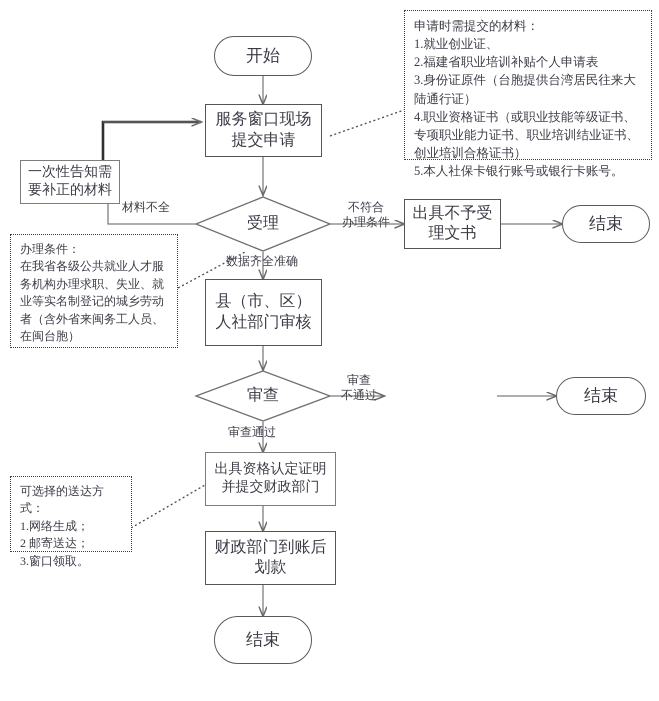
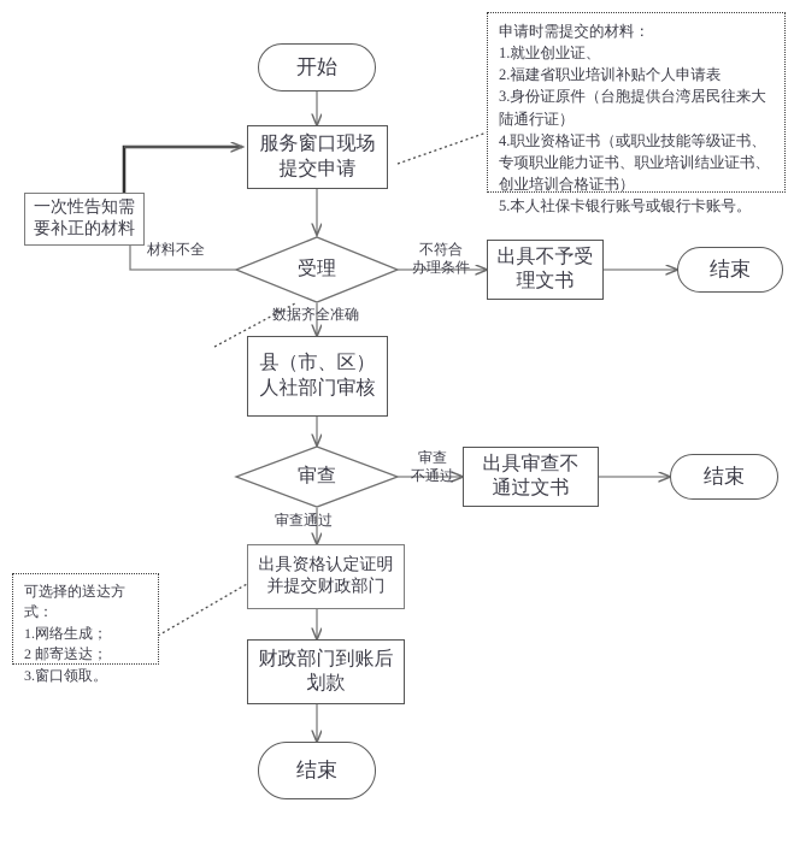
  开始
  服务窗口现场
  提交申请
  一次性告知需
  要补正的材料
  受理
  出具不予受
  理文书
  结束
  县（市、区）
  人社部门审核
  审查
+ 出具审查不
+ 通过文书
  结束
  出具资格认定证明
  并提交财政部门
  财政部门到账后
  划款
  结束
  材料不全
  不符合
  办理条件
  数据齐全准确
  审查
  不通过
  审查通过
  申请时需提交的材料：
  1.就业创业证、
  2.福建省职业培训补贴个人申请表
  3.身份证原件（台胞提供台湾居民往来大陆通行证）
  4.职业资格证书（或职业技能等级证书、专项职业能力证书、职业培训结业证书、创业培训合格证书）
  5.本人社保卡银行账号或银行卡账号。
- 办理条件：
- 在我省各级公共就业人才服务机构办理求职、失业、就业等实名制登记的城乡劳动者（含外省来闽务工人员、在闽台胞）
  可选择的送达方式：
  1.网络生成；
  2 邮寄送达；
  3.窗口领取。
